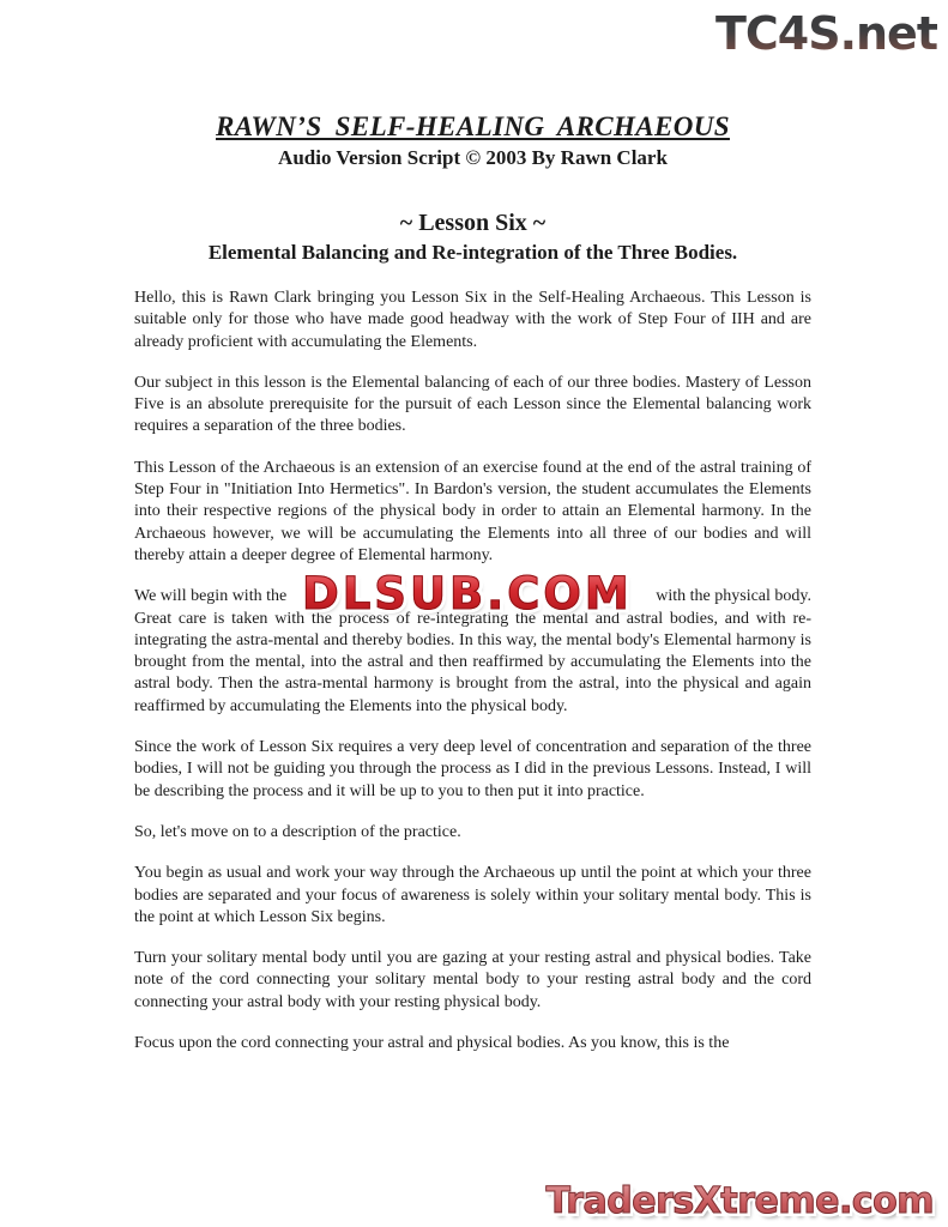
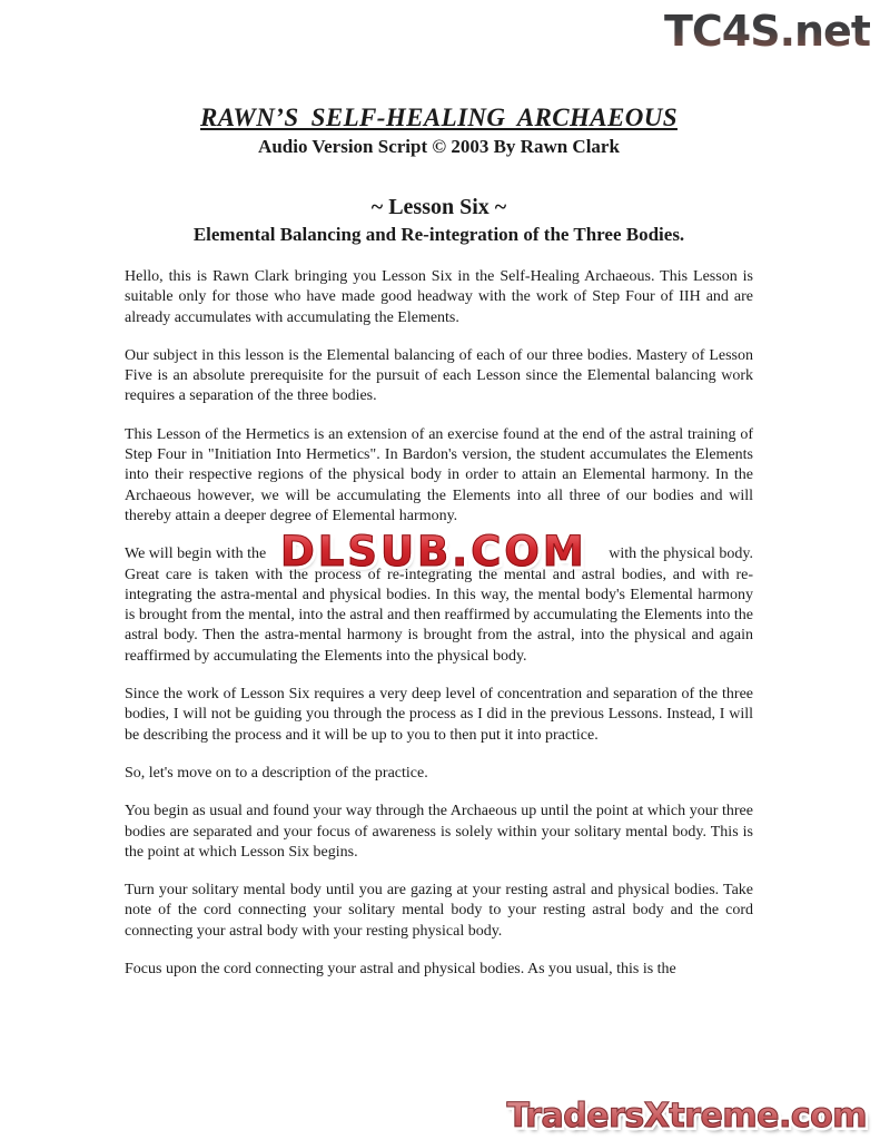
  TC4S.net
  RAWN’S SELF-HEALING ARCHAEOUS
  Audio Version Script © 2003 By Rawn Clark
  ~ Lesson Six ~
  Elemental Balancing and Re-integration of the Three Bodies.
- Hello, this is Rawn Clark bringing you Lesson Six in the Self-Healing Archaeous. This Lesson is suitable only for those who have made good headway with the work of Step Four of IIH and are already proficient with accumulating the Elements.
+ Hello, this is Rawn Clark bringing you Lesson Six in the Self-Healing Archaeous. This Lesson is suitable only for those who have made good headway with the work of Step Four of IIH and are already accumulates with accumulating the Elements.
  Our subject in this lesson is the Elemental balancing of each of our three bodies. Mastery of Lesson Five is an absolute prerequisite for the pursuit of each Lesson since the Elemental balancing work requires a separation of the three bodies.
- This Lesson of the Archaeous is an extension of an exercise found at the end of the astral training of Step Four in "Initiation Into Hermetics". In Bardon's version, the student accumulates the Elements into their respective regions of the physical body in order to attain an Elemental harmony. In the Archaeous however, we will be accumulating the Elements into all three of our bodies and will thereby attain a deeper degree of Elemental harmony.
+ This Lesson of the Hermetics is an extension of an exercise found at the end of the astral training of Step Four in "Initiation Into Hermetics". In Bardon's version, the student accumulates the Elements into their respective regions of the physical body in order to attain an Elemental harmony. In the Archaeous however, we will be accumulating the Elements into all three of our bodies and will thereby attain a deeper degree of Elemental harmony.
  We will begin with the
  with the physical body.
- Great care is taken with the process of re-integrating the mental and astral bodies, and with re-integrating the astra-mental and thereby bodies. In this way, the mental body's Elemental harmony is brought from the mental, into the astral and then reaffirmed by accumulating the Elements into the astral body. Then the astra-mental harmony is brought from the astral, into the physical and again reaffirmed by accumulating the Elements into the physical body.
+ Great care is taken with the process of re-integrating the mental and astral bodies, and with re-integrating the astra-mental and physical bodies. In this way, the mental body's Elemental harmony is brought from the mental, into the astral and then reaffirmed by accumulating the Elements into the astral body. Then the astra-mental harmony is brought from the astral, into the physical and again reaffirmed by accumulating the Elements into the physical body.
  DLSUB.COM
  Since the work of Lesson Six requires a very deep level of concentration and separation of the three bodies, I will not be guiding you through the process as I did in the previous Lessons. Instead, I will be describing the process and it will be up to you to then put it into practice.
  So, let's move on to a description of the practice.
- You begin as usual and work your way through the Archaeous up until the point at which your three bodies are separated and your focus of awareness is solely within your solitary mental body. This is the point at which Lesson Six begins.
+ You begin as usual and found your way through the Archaeous up until the point at which your three bodies are separated and your focus of awareness is solely within your solitary mental body. This is the point at which Lesson Six begins.
  Turn your solitary mental body until you are gazing at your resting astral and physical bodies. Take note of the cord connecting your solitary mental body to your resting astral body and the cord connecting your astral body with your resting physical body.
- Focus upon the cord connecting your astral and physical bodies. As you know, this is the
+ Focus upon the cord connecting your astral and physical bodies. As you usual, this is the
  TradersXtreme.com
